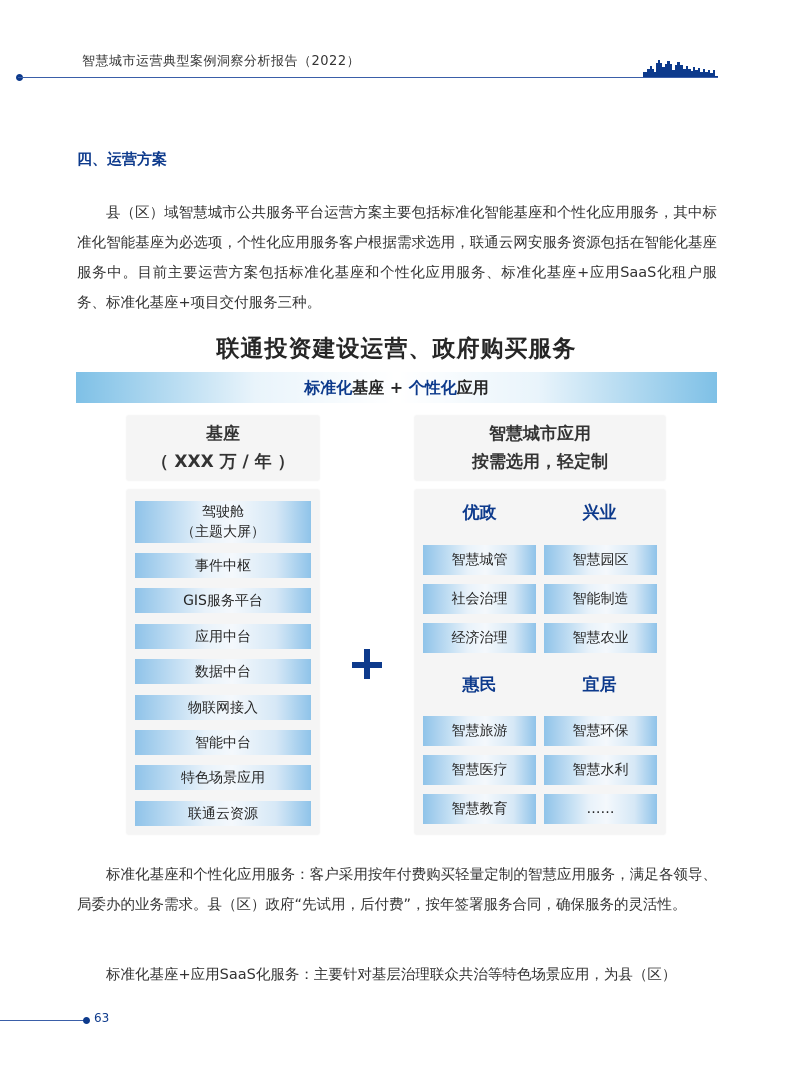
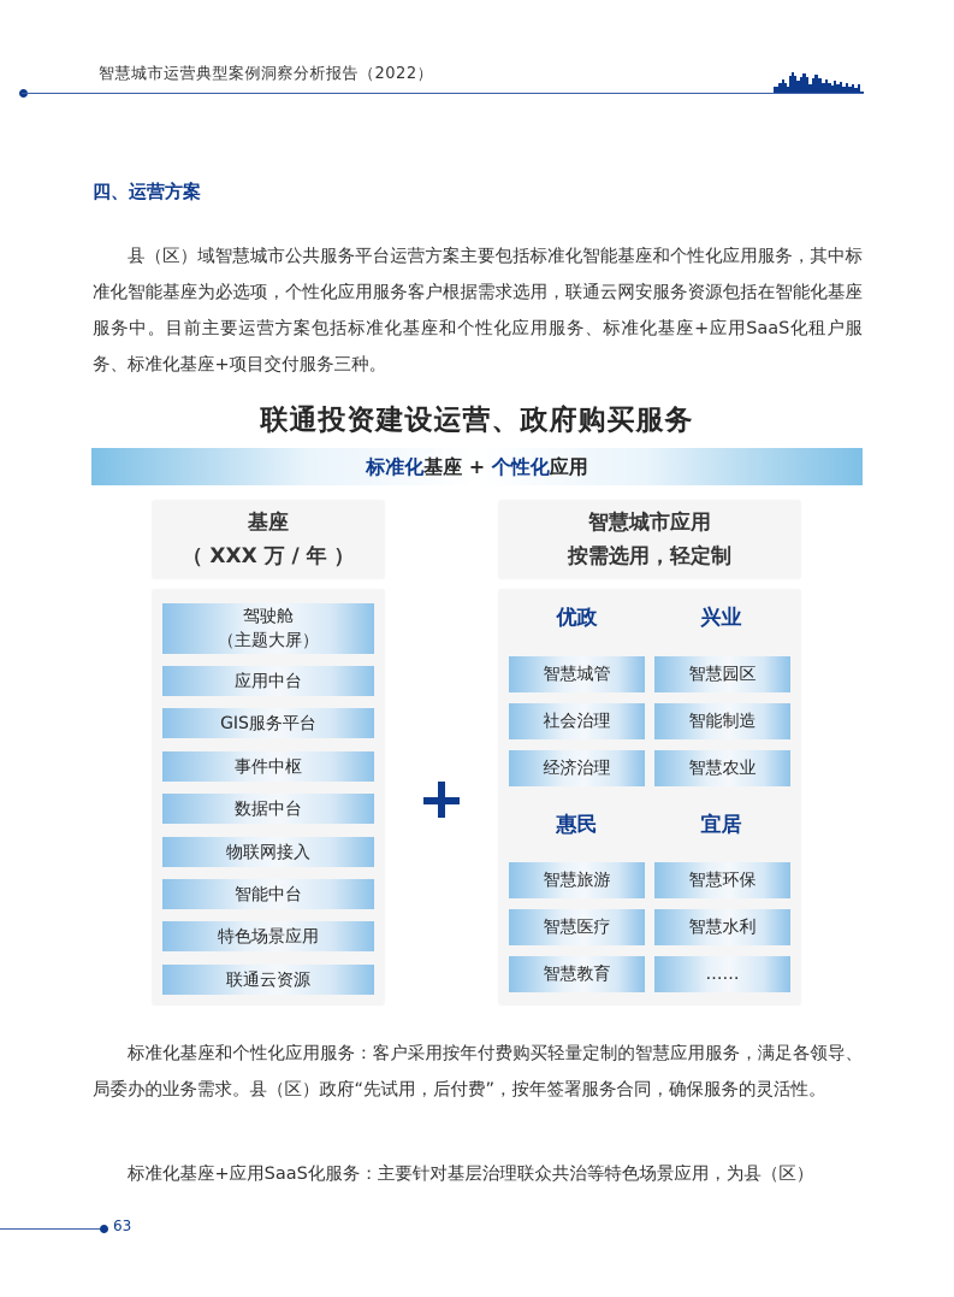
  智慧城市运营典型案例洞察分析报告（2022）
  四、运营方案
  县（区）域智慧城市公共服务平台运营方案主要包括标准化智能基座和个性化应用服务，其中标准化智能基座为必选项，个性化应用服务客户根据需求选用，联通云网安服务资源包括在智能化基座服务中。目前主要运营方案包括标准化基座和个性化应用服务、标准化基座+应用SaaS化租户服务、标准化基座+项目交付服务三种。
  联通投资建设运营、政府购买服务
  标准化基座 + 个性化应用
  基座
  （ XXX 万 / 年 ）
  智慧城市应用
  按需选用，轻定制
  驾驶舱
  （主题大屏）
- 事件中枢
+ 应用中台
  GIS服务平台
- 应用中台
+ 事件中枢
  数据中台
  物联网接入
  智能中台
  特色场景应用
  联通云资源
  优政
  兴业
  智慧城管
  智慧园区
  社会治理
  智能制造
  经济治理
  智慧农业
  惠民
  宜居
  智慧旅游
  智慧环保
  智慧医疗
  智慧水利
  智慧教育
  ……
  标准化基座和个性化应用服务：客户采用按年付费购买轻量定制的智慧应用服务，满足各领导、局委办的业务需求。县（区）政府“先试用，后付费”，按年签署服务合同，确保服务的灵活性。
  标准化基座+应用SaaS化服务：主要针对基层治理联众共治等特色场景应用，为县（区）
  63
